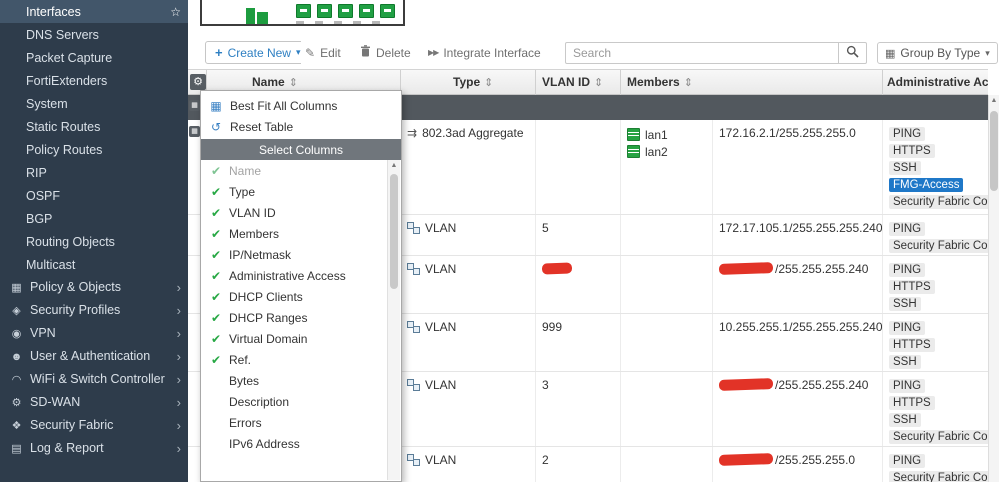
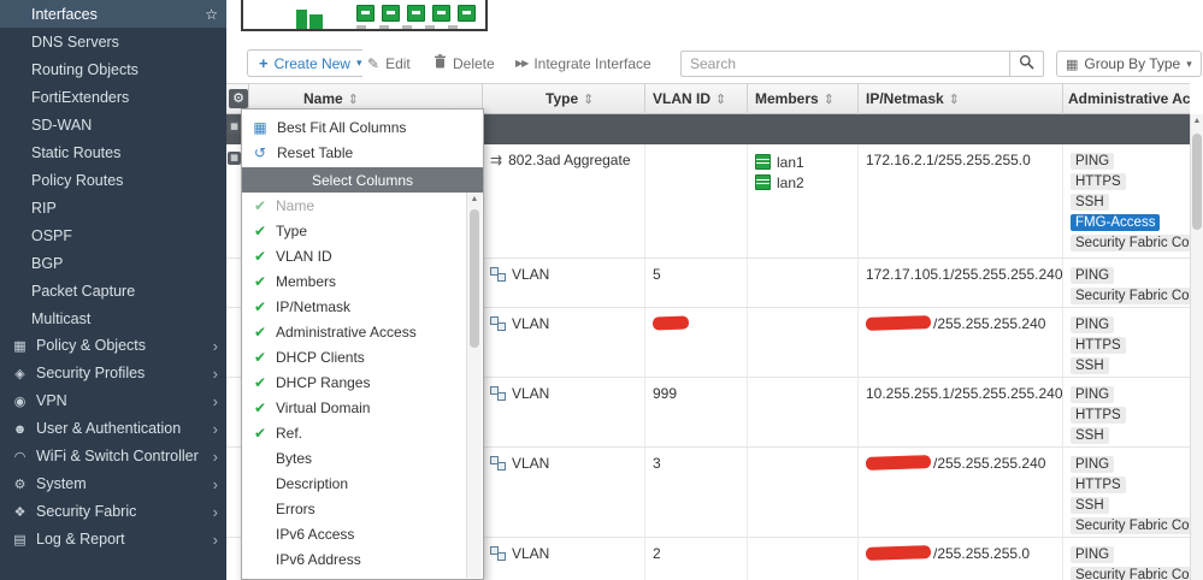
  Interfaces
  ☆
  DNS Servers
- Packet Capture
+ Routing Objects
  FortiExtenders
- System
+ SD-WAN
  Static Routes
  Policy Routes
  RIP
  OSPF
  BGP
- Routing Objects
+ Packet Capture
  Multicast
  ▦
  Policy & Objects
  ›
  ◈
  Security Profiles
  ›
  ◉
  VPN
  ›
  ☻
  User & Authentication
  ›
  ◠
  WiFi & Switch Controller
  ›
  ⚙
- SD-WAN
+ System
  ›
  ❖
  Security Fabric
  ›
  ▤
  Log & Report
  ›
  +
  Create New
  ▾
  ✎
  Edit
  Delete
  ▶▶
  Integrate Interface
  Search
  ▦
  Group By Type
  ▾
  Name ⇕
  Type ⇕
  VLAN ID ⇕
  Members ⇕
+ IP/Netmask ⇕
  Administrative Ac
  ⚙
  ⇉ 802.3ad Aggregate
  lan1
  lan2
  172.16.2.1/255.255.255.0
  PING
  HTTPS
  SSH
  FMG-Access
  Security Fabric Co
  VLAN
  5
  172.17.105.1/255.255.255.240
  PING
  Security Fabric Co
  VLAN
  /255.255.255.240
  PING
  HTTPS
  SSH
  VLAN
  999
  10.255.255.1/255.255.255.240
  PING
  HTTPS
  SSH
  VLAN
  3
  /255.255.255.240
  PING
  HTTPS
  SSH
  Security Fabric Co
  VLAN
  2
  /255.255.255.0
  PING
  Security Fabric Co
  ▦
  Best Fit All Columns
  ↺
  Reset Table
  Select Columns
  ✔
  Name
  ✔
  Type
  ✔
  VLAN ID
  ✔
  Members
  ✔
  IP/Netmask
  ✔
  Administrative Access
  ✔
  DHCP Clients
  ✔
  DHCP Ranges
  ✔
  Virtual Domain
  ✔
  Ref.
  Bytes
  Description
  Errors
+ IPv6 Access
  IPv6 Address
